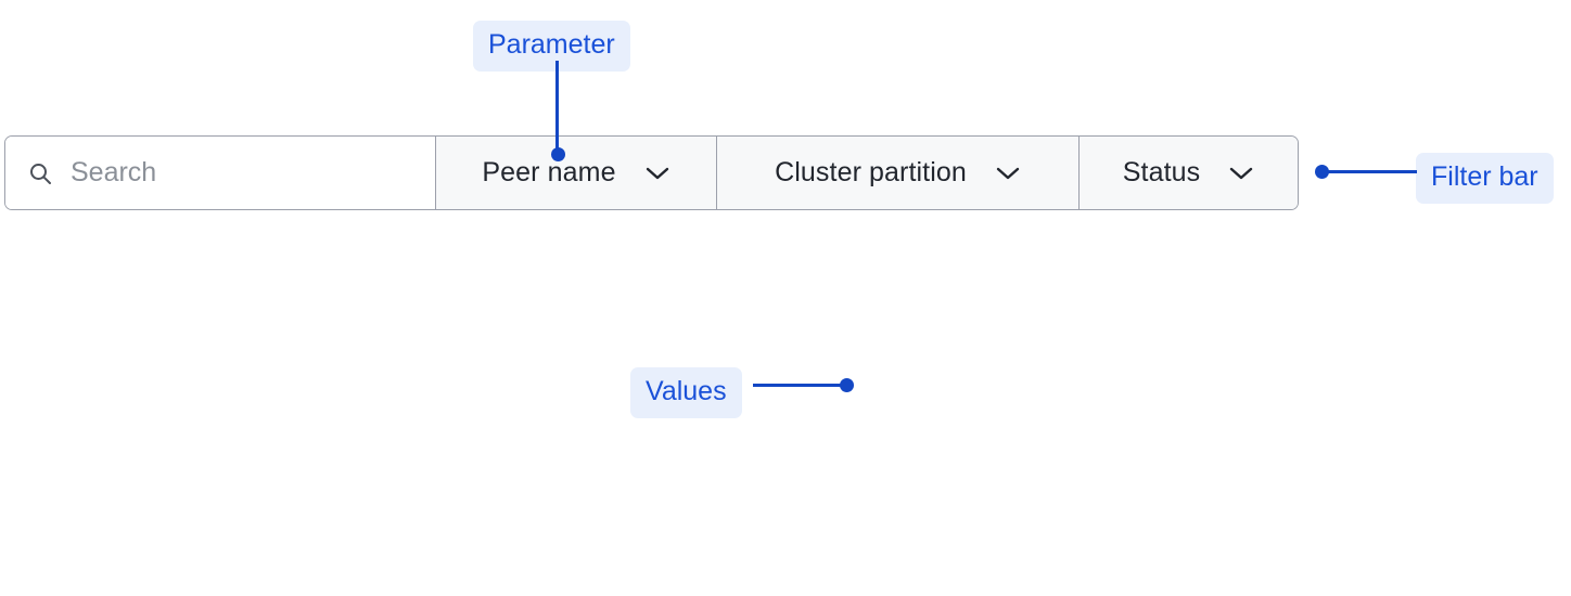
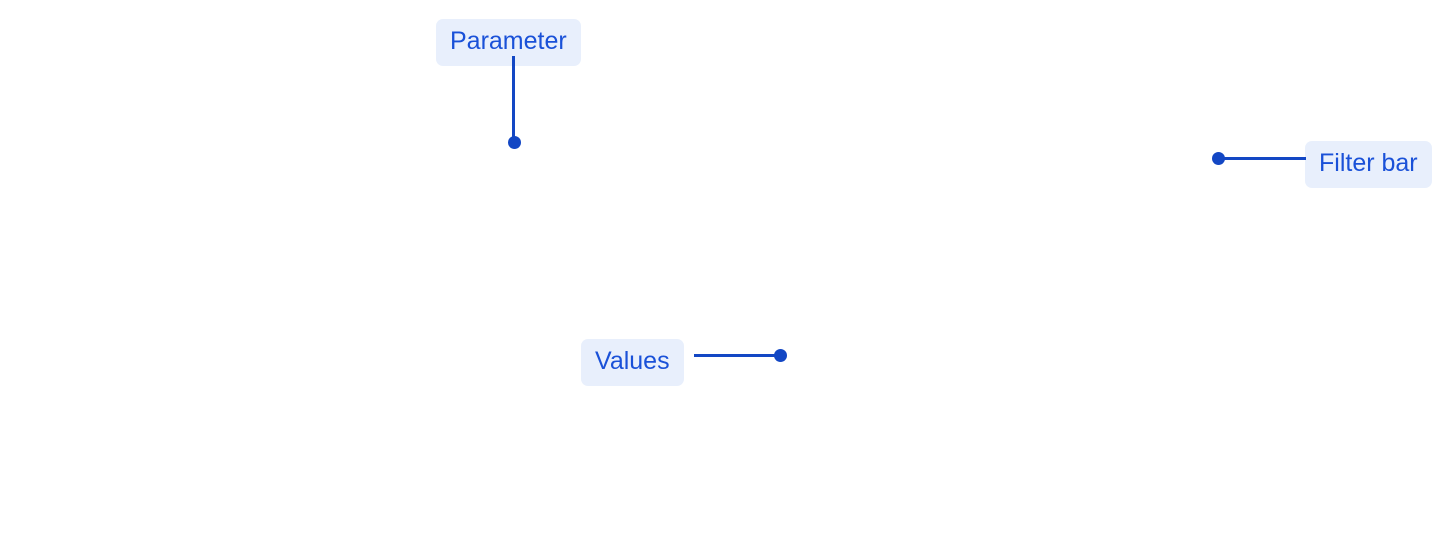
- Search
- Peer name
- Cluster partition
- Status
  Parameter
  Filter bar
  Values
